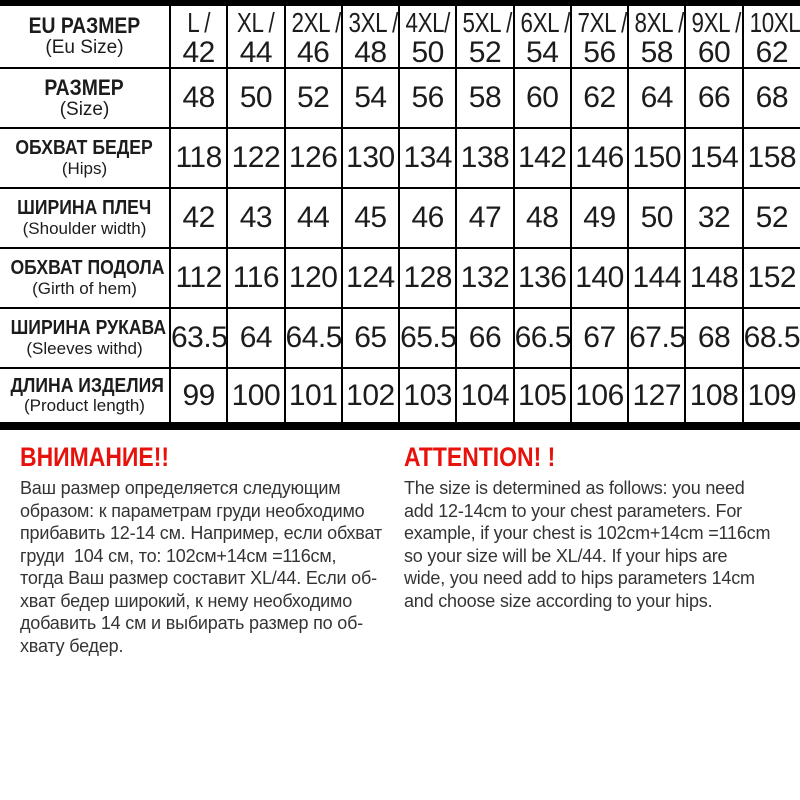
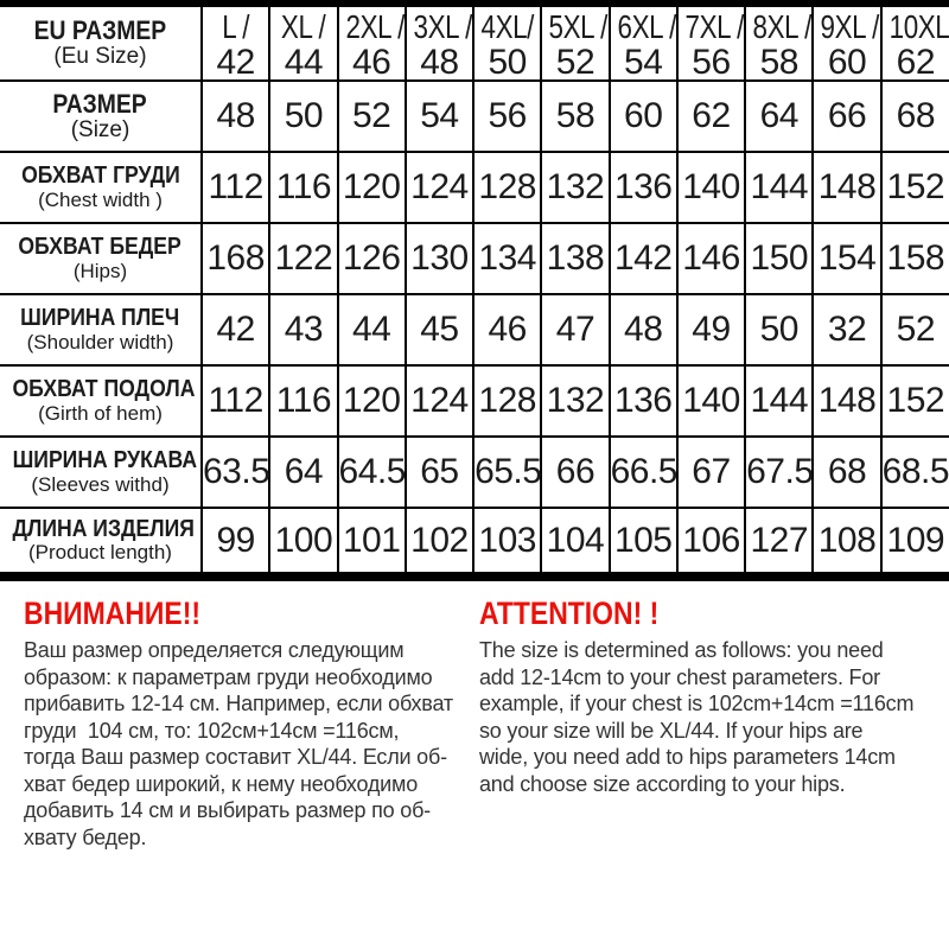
  EU РАЗМЕР (Eu Size)	L /42	XL /44	2XL /46	3XL /48	4XL/50	5XL /52	6XL /54	7XL /56	8XL /58	9XL /60	10XL62
  РАЗМЕР (Size)	48	50	52	54	56	58	60	62	64	66	68
+ ОБХВАТ ГРУДИ (Chest width )	112	116	120	124	128	132	136	140	144	148	152
- ОБХВАТ БЕДЕР (Hips)	118	122	126	130	134	138	142	146	150	154	158
+ ОБХВАТ БЕДЕР (Hips)	168	122	126	130	134	138	142	146	150	154	158
  ШИРИНА ПЛЕЧ (Shoulder width)	42	43	44	45	46	47	48	49	50	32	52
  ОБХВАТ ПОДОЛА (Girth of hem)	112	116	120	124	128	132	136	140	144	148	152
  ШИРИНА РУКАВА (Sleeves withd)	63.5	64	64.5	65	65.5	66	66.5	67	67.5	68	68.5
  ДЛИНА ИЗДЕЛИЯ (Product length)	99	100	101	102	103	104	105	106	127	108	109
  ВНИМАНИЕ!!
  Ваш размер определяется следующим
  образом: к параметрам груди необходимо
  прибавить 12-14 см. Например, если обхват
  груди 104 см, то: 102см+14см =116см,
  тогда Ваш размер составит XL/44. Если об-
  хват бедер широкий, к нему необходимо
  добавить 14 см и выбирать размер по об-
  хвату бедер.
  ATTENTION! !
  The size is determined as follows: you need
  add 12-14cm to your chest parameters. For
  example, if your chest is 102cm+14cm =116cm
  so your size will be XL/44. If your hips are
  wide, you need add to hips parameters 14cm
  and choose size according to your hips.
